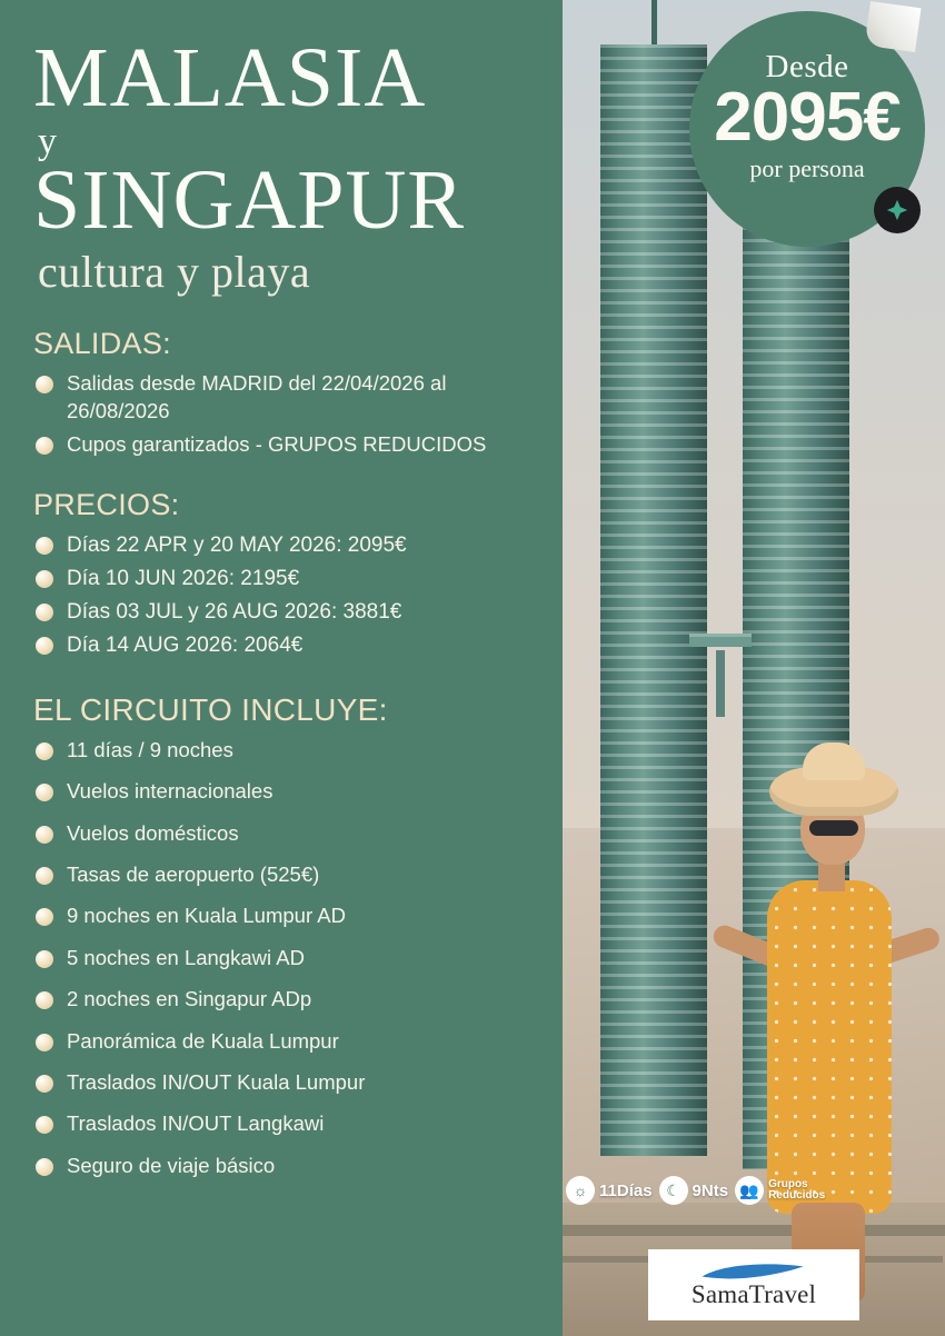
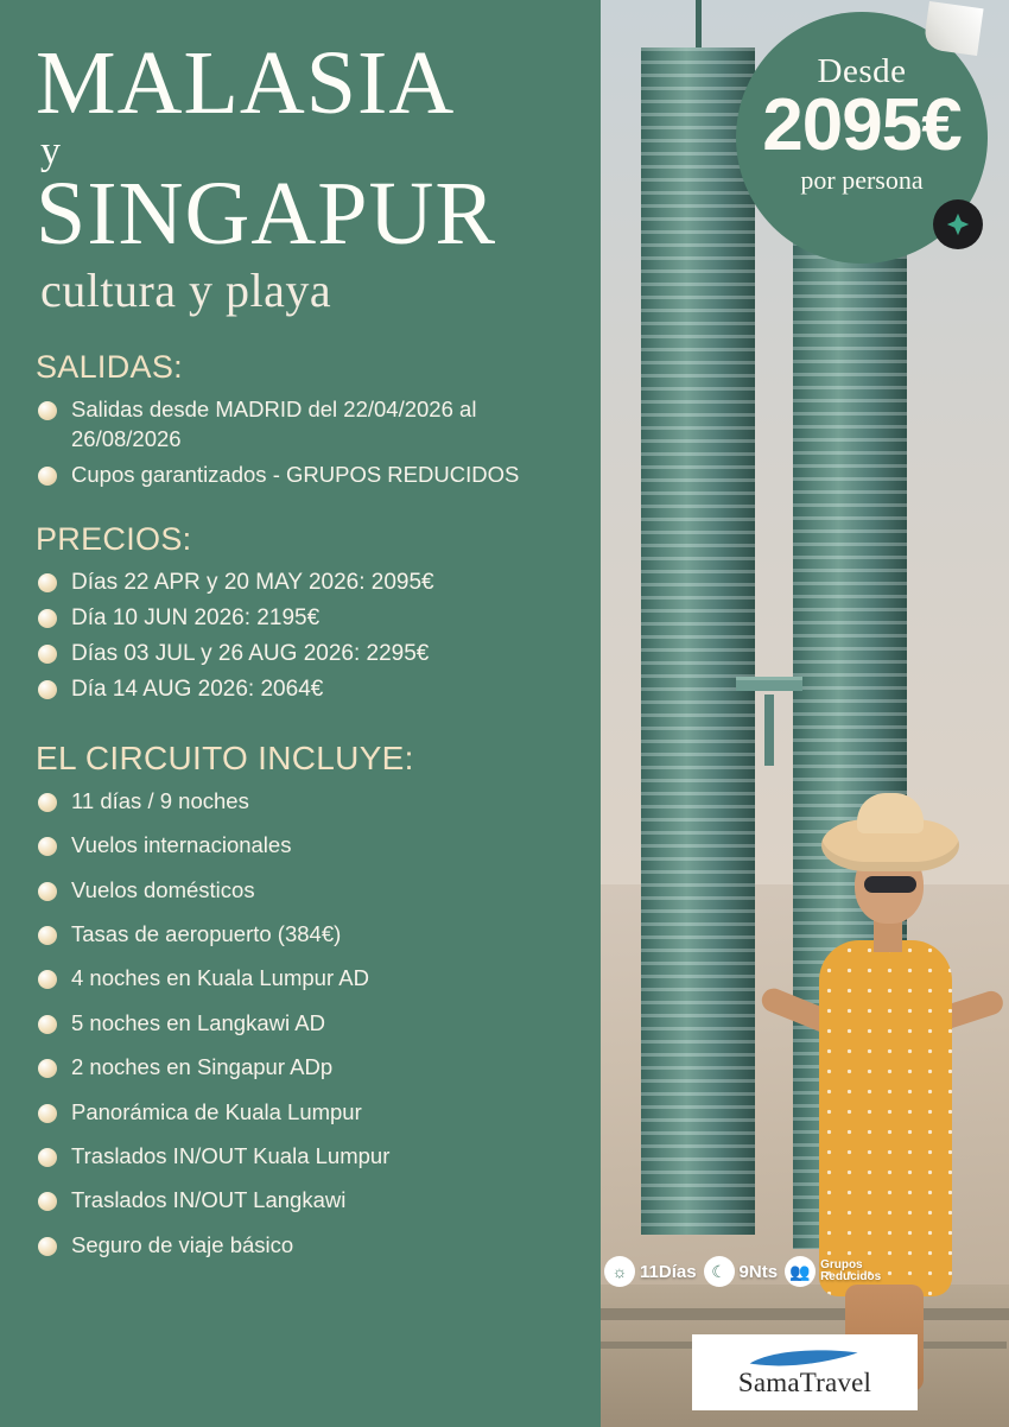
  MALASIA
  y
  SINGAPUR
  cultura y playa
  SALIDAS:
  Salidas desde MADRID del 22/04/2026 al 26/08/2026
  Cupos garantizados - GRUPOS REDUCIDOS
  PRECIOS:
  Días 22 APR y 20 MAY 2026: 2095€
  Día 10 JUN 2026: 2195€
- Días 03 JUL y 26 AUG 2026: 3881€
+ Días 03 JUL y 26 AUG 2026: 2295€
  Día 14 AUG 2026: 2064€
  EL CIRCUITO INCLUYE:
  11 días / 9 noches
  Vuelos internacionales
  Vuelos domésticos
- Tasas de aeropuerto (525€)
+ Tasas de aeropuerto (384€)
- 9 noches en Kuala Lumpur AD
+ 4 noches en Kuala Lumpur AD
  5 noches en Langkawi AD
  2 noches en Singapur ADp
  Panorámica de Kuala Lumpur
  Traslados IN/OUT Kuala Lumpur
  Traslados IN/OUT Langkawi
  Seguro de viaje básico
  Desde
  2095€
  por persona
  ☼
  11Días
  ☾
  9Nts
  👥
  Grupos
  Reducidos
  SamaTravel
